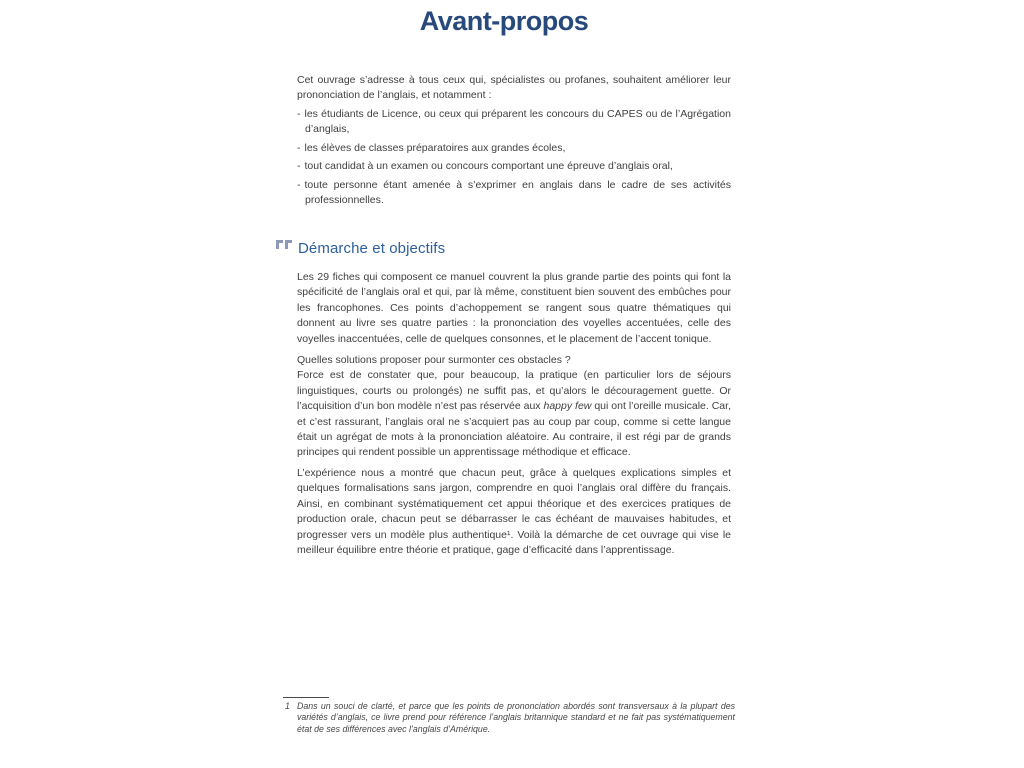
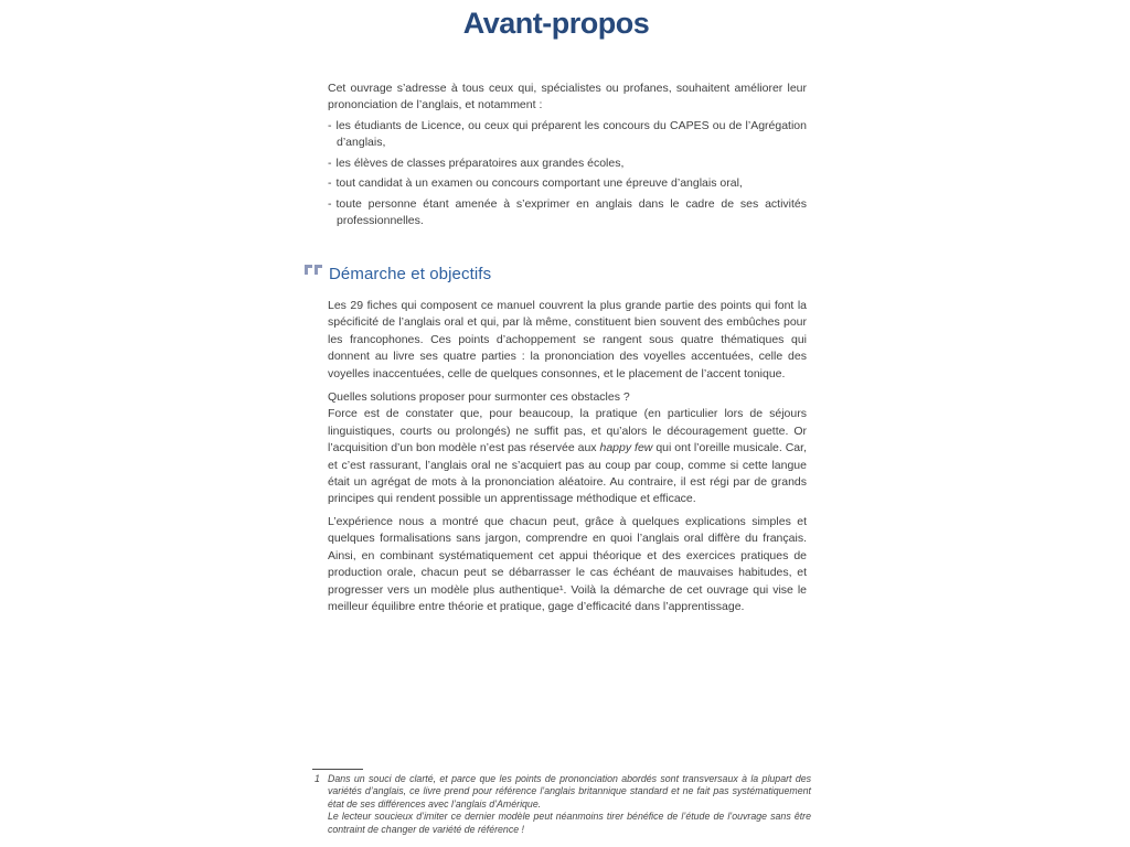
  Avant-propos
  Cet ouvrage s’adresse à tous ceux qui, spécialistes ou profanes, souhaitent améliorer leur prononciation de l’anglais, et notamment :
  - les étudiants de Licence, ou ceux qui préparent les concours du CAPES ou de l’Agrégation d’anglais,
  - les élèves de classes préparatoires aux grandes écoles,
  - tout candidat à un examen ou concours comportant une épreuve d’anglais oral,
  - toute personne étant amenée à s’exprimer en anglais dans le cadre de ses activités professionnelles.
  Démarche et objectifs
  Les 29 fiches qui composent ce manuel couvrent la plus grande partie des points qui font la spécificité de l’anglais oral et qui, par là même, constituent bien souvent des embûches pour les francophones. Ces points d’achoppement se rangent sous quatre thématiques qui donnent au livre ses quatre parties : la prononciation des voyelles accentuées, celle des voyelles inaccentuées, celle de quelques consonnes, et le placement de l’accent tonique.
  Quelles solutions proposer pour surmonter ces obstacles ?
  Force est de constater que, pour beaucoup, la pratique (en particulier lors de séjours linguistiques, courts ou prolongés) ne suffit pas, et qu’alors le découragement guette. Or l’acquisition d’un bon modèle n’est pas réservée aux happy few qui ont l’oreille musicale. Car, et c’est rassurant, l’anglais oral ne s’acquiert pas au coup par coup, comme si cette langue était un agrégat de mots à la prononciation aléatoire. Au contraire, il est régi par de grands principes qui rendent possible un apprentissage méthodique et efficace.
  L’expérience nous a montré que chacun peut, grâce à quelques explications simples et quelques formalisations sans jargon, comprendre en quoi l’anglais oral diffère du français. Ainsi, en combinant systématiquement cet appui théorique et des exercices pratiques de production orale, chacun peut se débarrasser le cas échéant de mauvaises habitudes, et progresser vers un modèle plus authentique¹. Voilà la démarche de cet ouvrage qui vise le meilleur équilibre entre théorie et pratique, gage d’efficacité dans l’apprentissage.
  1
  Dans un souci de clarté, et parce que les points de prononciation abordés sont transversaux à la plupart des variétés d’anglais, ce livre prend pour référence l’anglais britannique standard et ne fait pas systématiquement état de ses différences avec l’anglais d’Amérique.
+ Le lecteur soucieux d’imiter ce dernier modèle peut néanmoins tirer bénéfice de l’étude de l’ouvrage sans être contraint de changer de variété de référence !
